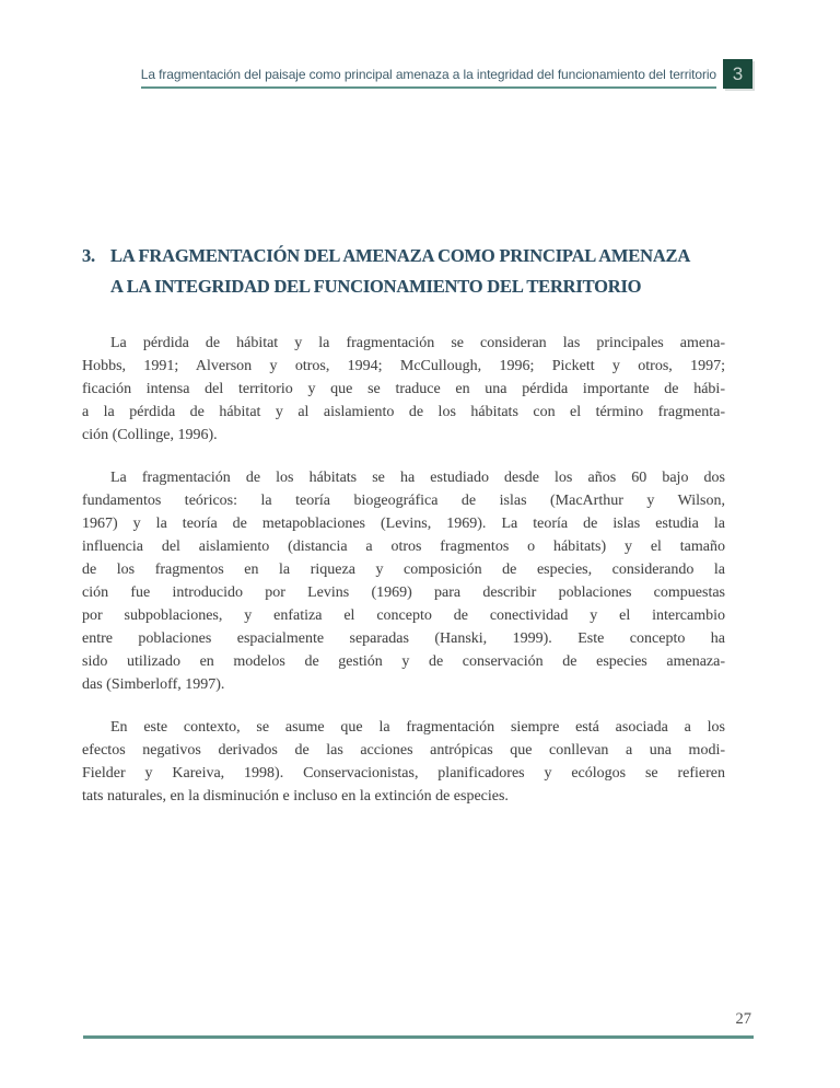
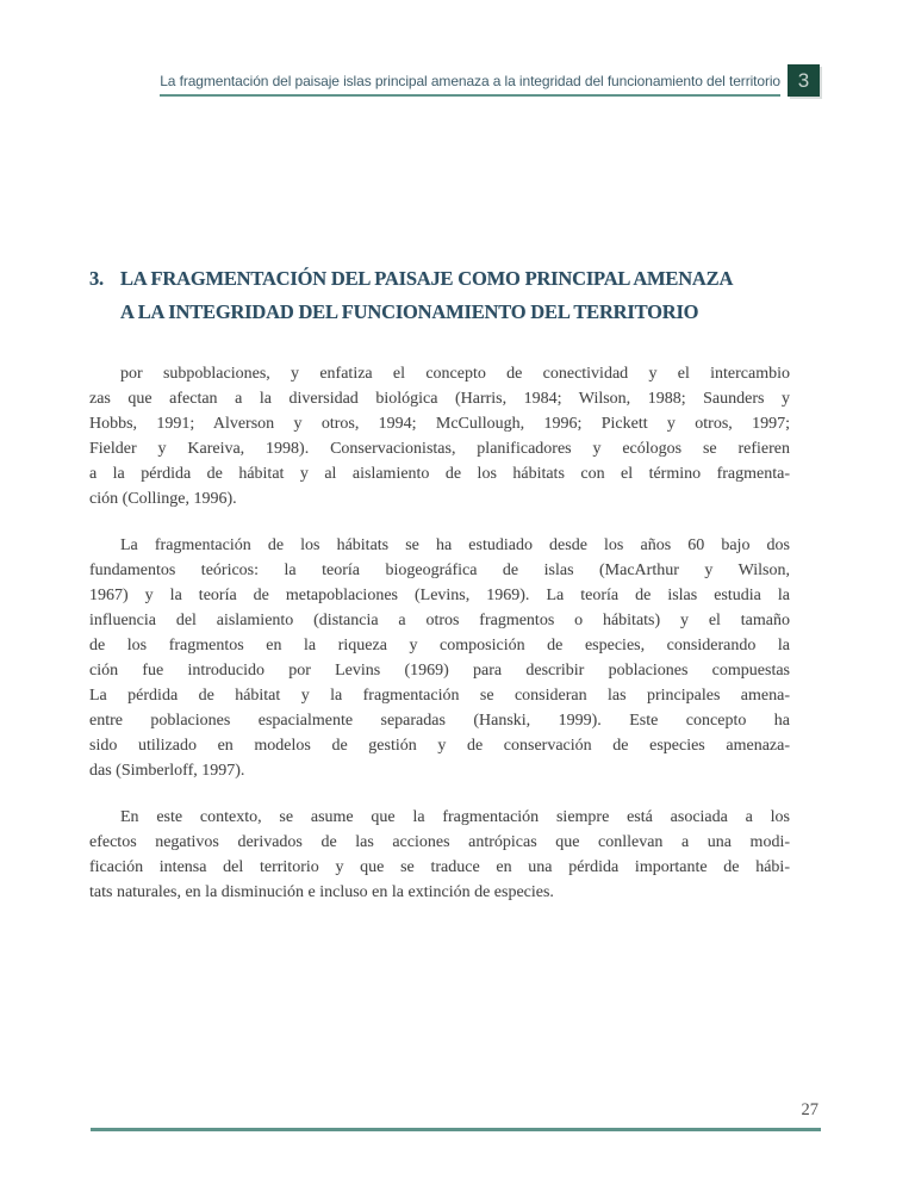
- La fragmentación del paisaje como principal amenaza a la integridad del funcionamiento del territorio
+ La fragmentación del paisaje islas principal amenaza a la integridad del funcionamiento del territorio
  3
  3.
- LA FRAGMENTACIÓN DEL AMENAZA COMO PRINCIPAL AMENAZA
+ LA FRAGMENTACIÓN DEL PAISAJE COMO PRINCIPAL AMENAZA
  A LA INTEGRIDAD DEL FUNCIONAMIENTO DEL TERRITORIO
- La pérdida de hábitat y la fragmentación se consideran las principales amena-
+ por subpoblaciones, y enfatiza el concepto de conectividad y el intercambio
+ zas que afectan a la diversidad biológica (Harris, 1984; Wilson, 1988; Saunders y
  Hobbs, 1991; Alverson y otros, 1994; McCullough, 1996; Pickett y otros, 1997;
- ficación intensa del territorio y que se traduce en una pérdida importante de hábi-
+ Fielder y Kareiva, 1998). Conservacionistas, planificadores y ecólogos se refieren
  a la pérdida de hábitat y al aislamiento de los hábitats con el término fragmenta-
  ción (Collinge, 1996).
  La fragmentación de los hábitats se ha estudiado desde los años 60 bajo dos
  fundamentos teóricos: la teoría biogeográfica de islas (MacArthur y Wilson,
  1967) y la teoría de metapoblaciones (Levins, 1969). La teoría de islas estudia la
  influencia del aislamiento (distancia a otros fragmentos o hábitats) y el tamaño
  de los fragmentos en la riqueza y composición de especies, considerando la
  ción fue introducido por Levins (1969) para describir poblaciones compuestas
- por subpoblaciones, y enfatiza el concepto de conectividad y el intercambio
+ La pérdida de hábitat y la fragmentación se consideran las principales amena-
  entre poblaciones espacialmente separadas (Hanski, 1999). Este concepto ha
  sido utilizado en modelos de gestión y de conservación de especies amenaza-
  das (Simberloff, 1997).
  En este contexto, se asume que la fragmentación siempre está asociada a los
  efectos negativos derivados de las acciones antrópicas que conllevan a una modi-
- Fielder y Kareiva, 1998). Conservacionistas, planificadores y ecólogos se refieren
+ ficación intensa del territorio y que se traduce en una pérdida importante de hábi-
  tats naturales, en la disminución e incluso en la extinción de especies.
  27
